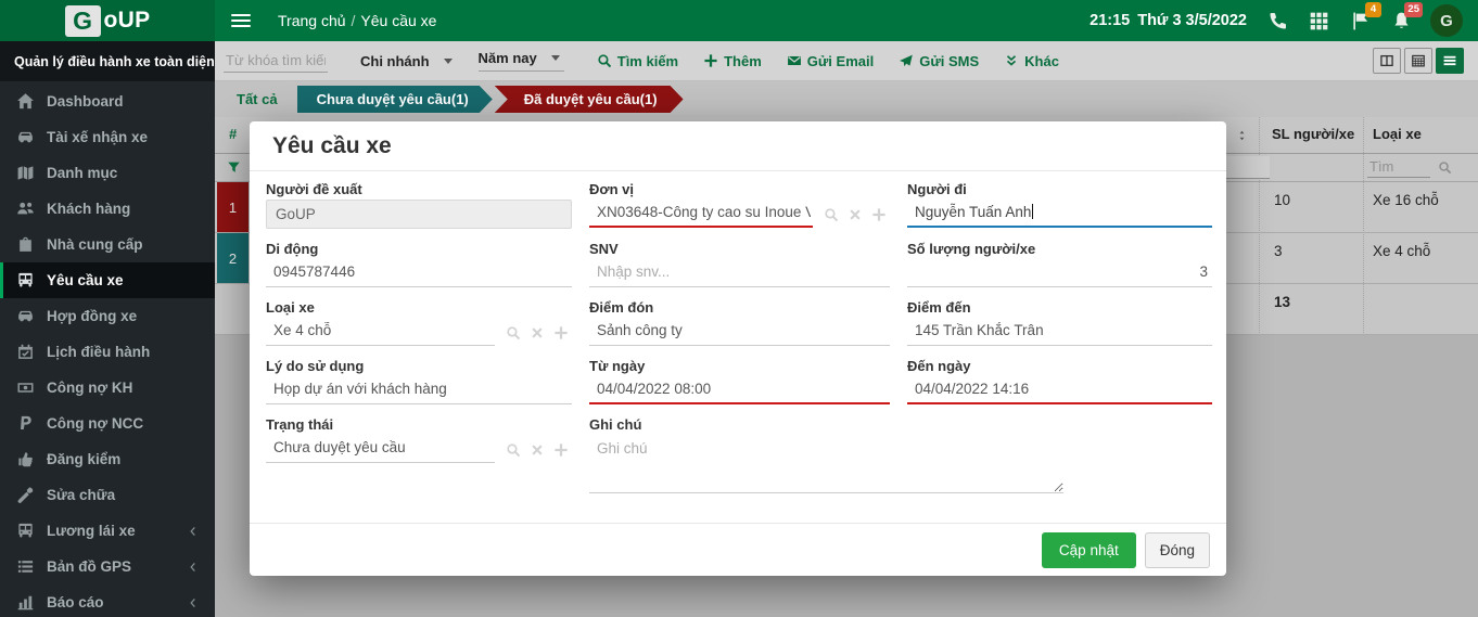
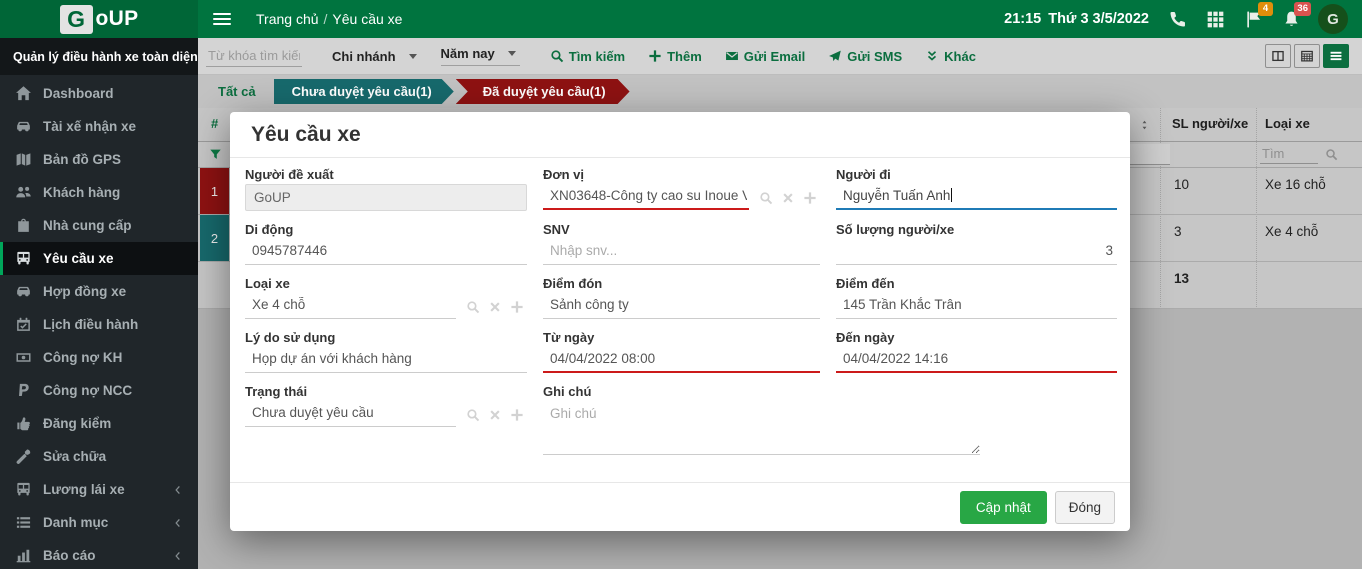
  G
  oUP
  Trang chủ / Yêu cầu xe
  21:15 Thứ 3 3/5/2022
  4
- 25
+ 36
  G
  Quản lý điều hành xe toàn diện
  Dashboard
  Tài xế nhận xe
- Danh mục
+ Bản đồ GPS
  Khách hàng
  Nhà cung cấp
  Yêu cầu xe
  Hợp đồng xe
  Lịch điều hành
  Công nợ KH
  Công nợ NCC
  Đăng kiểm
  Sửa chữa
  Lương lái xe
- Bản đồ GPS
+ Danh mục
  Báo cáo
  Từ khóa tìm kiế
  Chi nhánh
  Năm nay
  Tìm kiếm
  Thêm
  Gửi Email
  Gửi SMS
  Khác
  Tất cả
  Chưa duyệt yêu cầu(1)
  Đã duyệt yêu cầu(1)
  #
  SL người/xe
  Loại xe
  Tìm
  1
  10
  Xe 16 chỗ
  2
  3
  Xe 4 chỗ
  13
  Yêu cầu xe
  Người đề xuất
  GoUP
  Đơn vị
  XN03648-Công ty cao su Inoue V
  Người đi
  Nguyễn Tuấn Anh
  Di động
  0945787446
  SNV
  Nhập snv...
  Số lượng người/xe
  3
  Loại xe
  Xe 4 chỗ
  Điểm đón
  Sảnh công ty
  Điểm đến
  145 Trần Khắc Trân
  Lý do sử dụng
  Họp dự án với khách hàng
  Từ ngày
  04/04/2022 08:00
  Đến ngày
  04/04/2022 14:16
  Trạng thái
  Chưa duyệt yêu cầu
  Ghi chú
  Ghi chú
  Cập nhật
  Đóng
